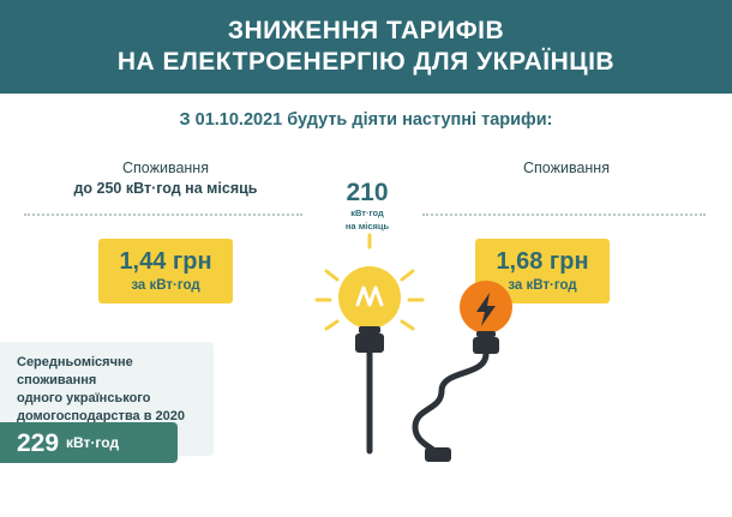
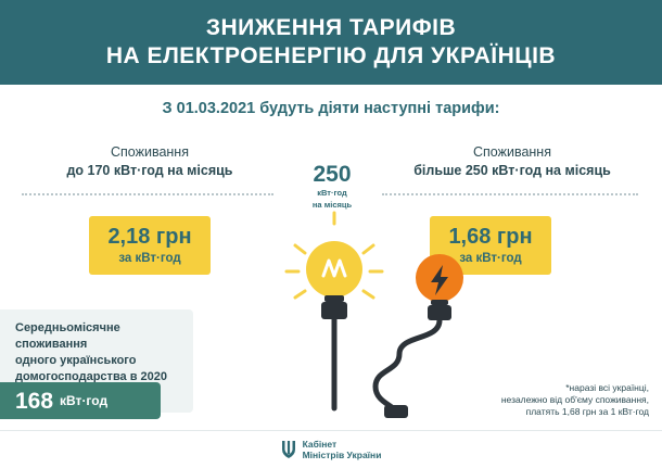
  ЗНИЖЕННЯ ТАРИФІВ
  НА ЕЛЕКТРОЕНЕРГІЮ ДЛЯ УКРАЇНЦІВ
- З 01.10.2021 будуть діяти наступні тарифи:
+ З 01.03.2021 будуть діяти наступні тарифи:
  Споживання
- до 250 кВт·год на місяць
+ до 170 кВт·год на місяць
  Споживання
+ більше 250 кВт·год на місяць
- 210
+ 250
  кВт·год
  на місяць
- 1,44 грн
+ 2,18 грн
  за кВт·год
  1,68 грн
  за кВт·год
  Середньомісячне споживання
  одного українського
  домогосподарства в 2020
- 229
+ 168
  кВт·год
+ *наразі всі українці,
+ незалежно від об'єму споживання,
+ платять 1,68 грн за 1 кВт·год
+ Кабінет
+ Міністрів України
